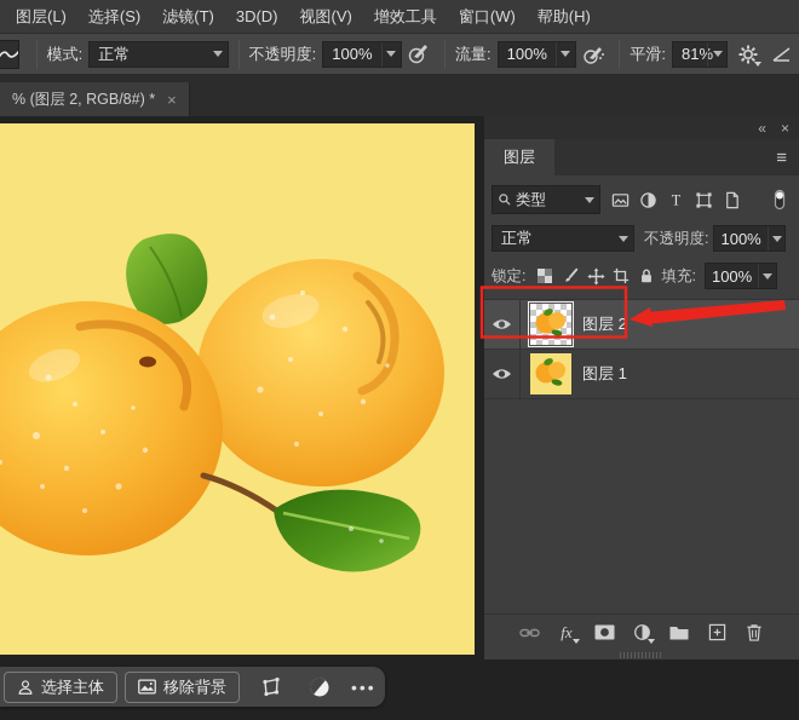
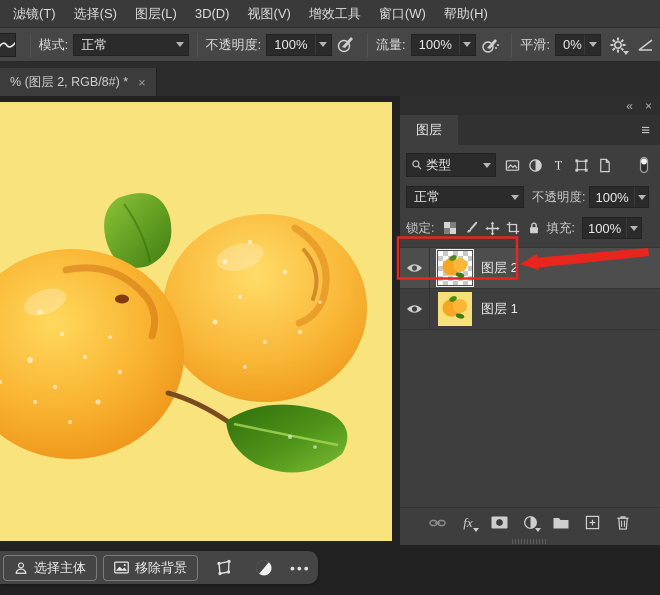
- 图层(L)
+ 滤镜(T)
  选择(S)
- 滤镜(T)
+ 图层(L)
  3D(D)
  视图(V)
  增效工具
  窗口(W)
  帮助(H)
  模式:
  正常
  不透明度:
  100%
  流量:
  100%
  平滑:
- 81%
+ 0%
  % (图层 2, RGB/8#) *
  ×
  «
  ×
  图层
  ≡
  类型
  T
  正常
  不透明度:
  100%
  锁定:
  填充:
  100%
  图层 2
  图层 1
  fx
  选择主体
  移除背景
  •••
